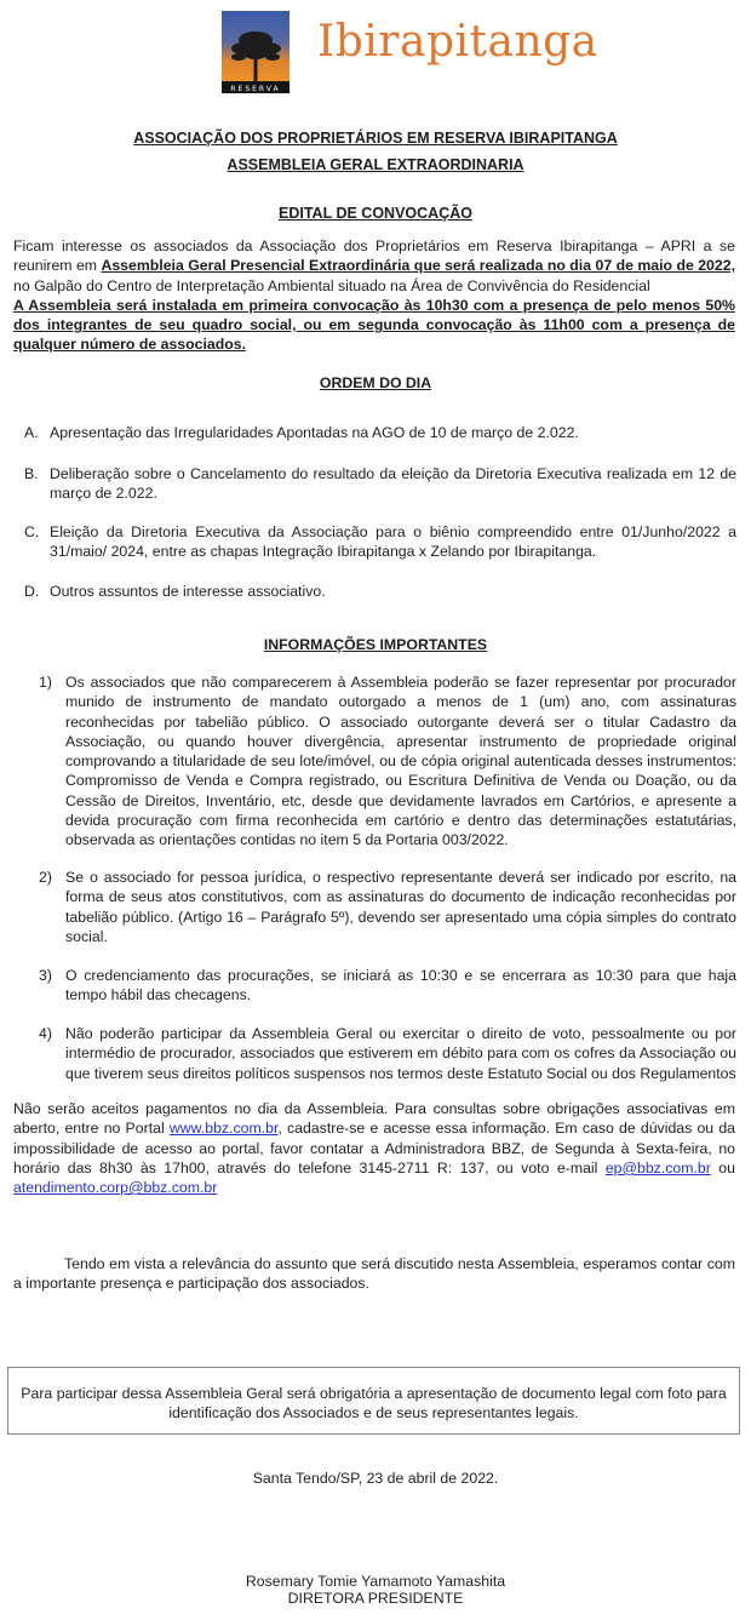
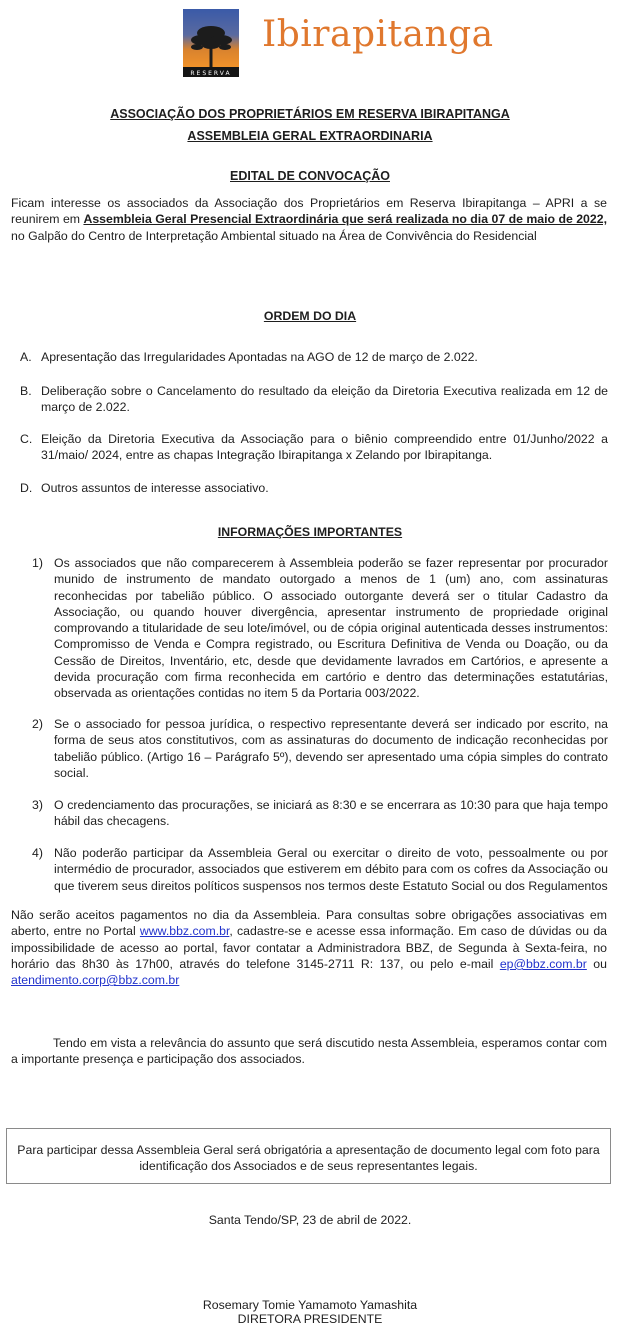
  Ibirapitanga
  ASSOCIAÇÃO DOS PROPRIETÁRIOS EM RESERVA IBIRAPITANGA
  ASSEMBLEIA GERAL EXTRAORDINARIA
  EDITAL DE CONVOCAÇÃO
  Ficam interesse os associados da Associação dos Proprietários em Reserva Ibirapitanga – APRI a se reunirem em Assembleia Geral Presencial Extraordinária que será realizada no dia 07 de maio de 2022, no Galpão do Centro de Interpretação Ambiental situado na Área de Convivência do Residencial
- A Assembleia será instalada em primeira convocação às 10h30 com a presença de pelo menos 50% dos integrantes de seu quadro social, ou em segunda convocação às 11h00 com a presença de qualquer número de associados.
  ORDEM DO DIA
  A.
- Apresentação das Irregularidades Apontadas na AGO de 10 de março de 2.022.
+ Apresentação das Irregularidades Apontadas na AGO de 12 de março de 2.022.
  B.
  Deliberação sobre o Cancelamento do resultado da eleição da Diretoria Executiva realizada em 12 de março de 2.022.
  C.
  Eleição da Diretoria Executiva da Associação para o biênio compreendido entre 01/Junho/2022 a 31/maio/ 2024, entre as chapas Integração Ibirapitanga x Zelando por Ibirapitanga.
  D.
  Outros assuntos de interesse associativo.
  INFORMAÇÕES IMPORTANTES
  1)
  Os associados que não comparecerem à Assembleia poderão se fazer representar por procurador munido de instrumento de mandato outorgado a menos de 1 (um) ano, com assinaturas reconhecidas por tabelião público. O associado outorgante deverá ser o titular Cadastro da Associação, ou quando houver divergência, apresentar instrumento de propriedade original comprovando a titularidade de seu lote/imóvel, ou de cópia original autenticada desses instrumentos: Compromisso de Venda e Compra registrado, ou Escritura Definitiva de Venda ou Doação, ou da Cessão de Direitos, Inventário, etc, desde que devidamente lavrados em Cartórios, e apresente a devida procuração com firma reconhecida em cartório e dentro das determinações estatutárias, observada as orientações contidas no item 5 da Portaria 003/2022.
  2)
  Se o associado for pessoa jurídica, o respectivo representante deverá ser indicado por escrito, na forma de seus atos constitutivos, com as assinaturas do documento de indicação reconhecidas por tabelião público. (Artigo 16 – Parágrafo 5º), devendo ser apresentado uma cópia simples do contrato social.
  3)
- O credenciamento das procurações, se iniciará as 10:30 e se encerrara as 10:30 para que haja tempo hábil das checagens.
+ O credenciamento das procurações, se iniciará as 8:30 e se encerrara as 10:30 para que haja tempo hábil das checagens.
  4)
  Não poderão participar da Assembleia Geral ou exercitar o direito de voto, pessoalmente ou por intermédio de procurador, associados que estiverem em débito para com os cofres da Associação ou que tiverem seus direitos políticos suspensos nos termos deste Estatuto Social ou dos Regulamentos
- Não serão aceitos pagamentos no dia da Assembleia. Para consultas sobre obrigações associativas em aberto, entre no Portal www.bbz.com.br, cadastre-se e acesse essa informação. Em caso de dúvidas ou da impossibilidade de acesso ao portal, favor contatar a Administradora BBZ, de Segunda à Sexta-feira, no horário das 8h30 às 17h00, através do telefone 3145-2711 R: 137, ou voto e-mail ep@bbz.com.br ou atendimento.corp@bbz.com.br
+ Não serão aceitos pagamentos no dia da Assembleia. Para consultas sobre obrigações associativas em aberto, entre no Portal www.bbz.com.br, cadastre-se e acesse essa informação. Em caso de dúvidas ou da impossibilidade de acesso ao portal, favor contatar a Administradora BBZ, de Segunda à Sexta-feira, no horário das 8h30 às 17h00, através do telefone 3145-2711 R: 137, ou pelo e-mail ep@bbz.com.br ou atendimento.corp@bbz.com.br
  Tendo em vista a relevância do assunto que será discutido nesta Assembleia, esperamos contar com a importante presença e participação dos associados.
  Para participar dessa Assembleia Geral será obrigatória a apresentação de documento legal com foto para identificação dos Associados e de seus representantes legais.
  Santa Tendo/SP, 23 de abril de 2022.
  Rosemary Tomie Yamamoto Yamashita
  DIRETORA PRESIDENTE
